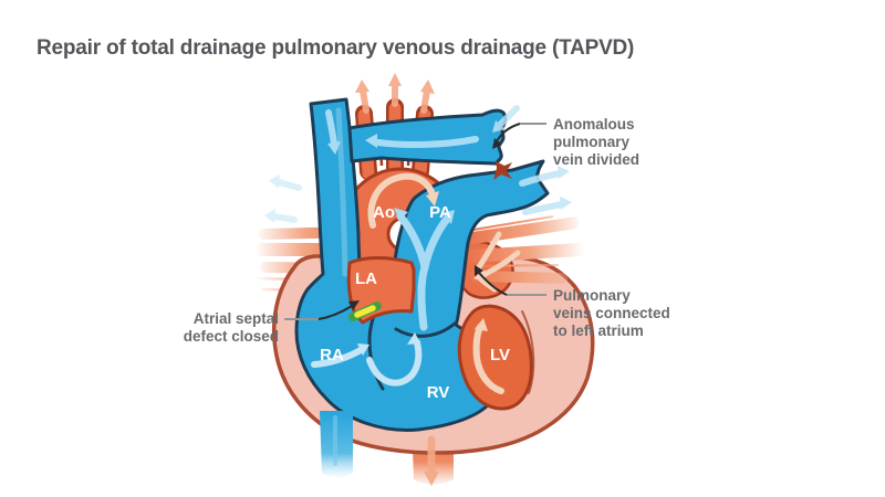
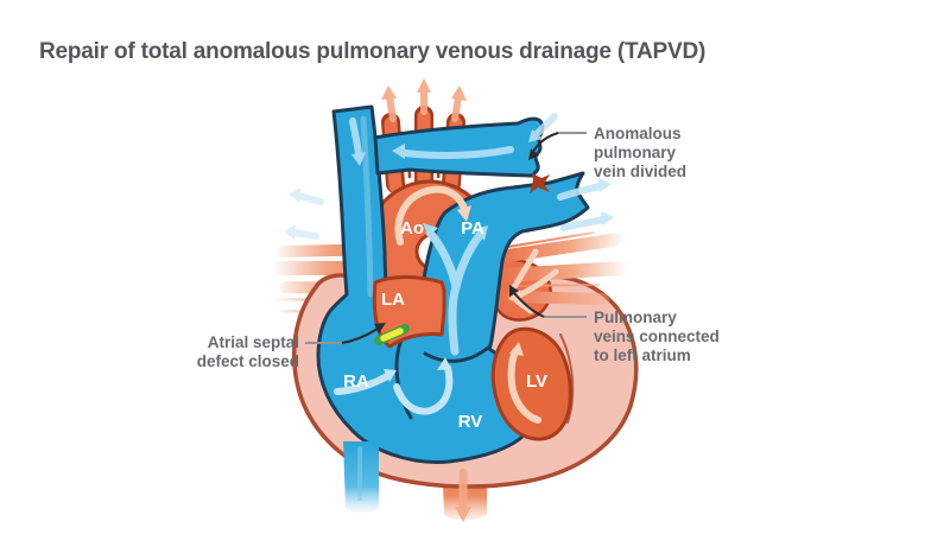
  Ao
  PA
  LA
  RA
  RV
  LV
  Anomalous
  pulmonary
  vein divided
  Atrial septal
  defect closed
  Pulmonary
  veins connected
  to left atrium
- Repair of total drainage pulmonary venous drainage (TAPVD)
+ Repair of total anomalous pulmonary venous drainage (TAPVD)
